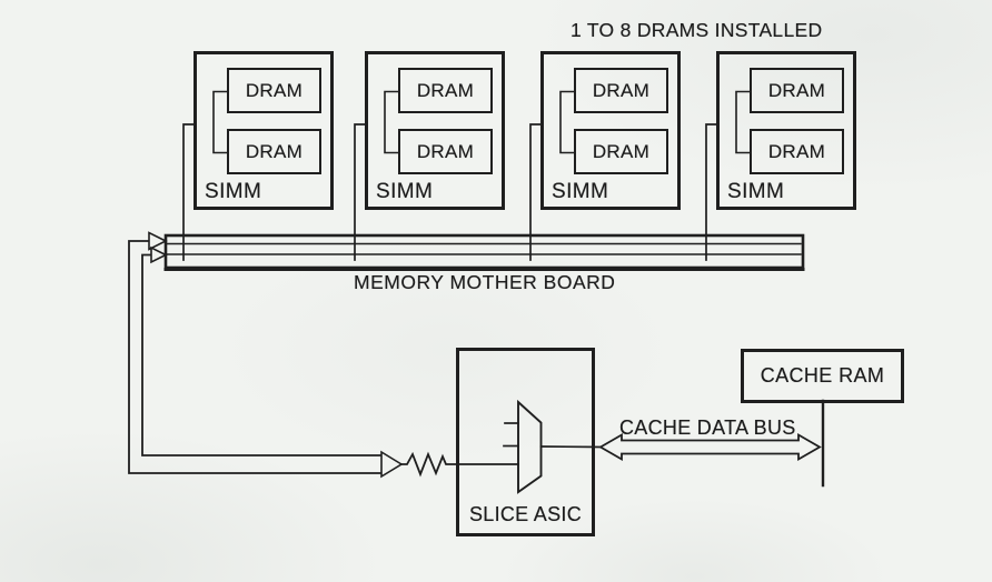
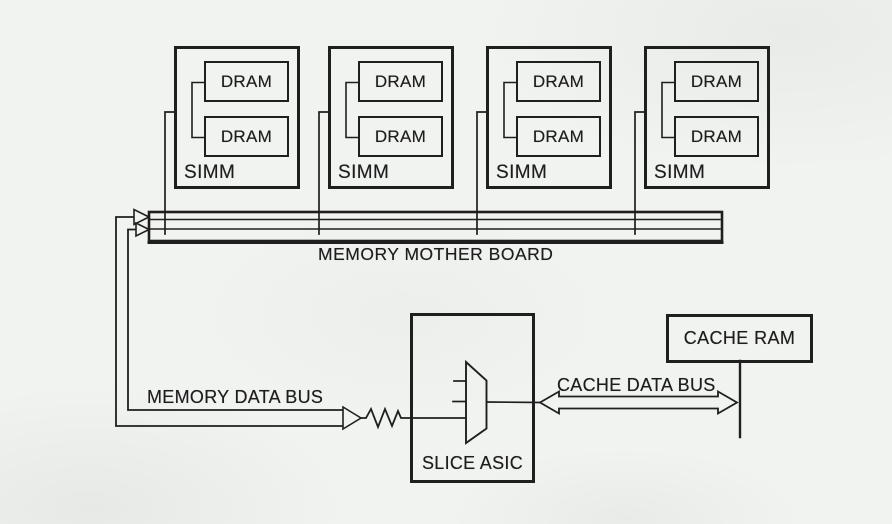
- 1 TO 8 DRAMS INSTALLED
  DRAM
  DRAM
  SIMM
  DRAM
  DRAM
  SIMM
  DRAM
  DRAM
  SIMM
  DRAM
  DRAM
  SIMM
  MEMORY MOTHER BOARD
+ MEMORY DATA BUS
  CACHE DATA BUS
  SLICE ASIC
  CACHE RAM
